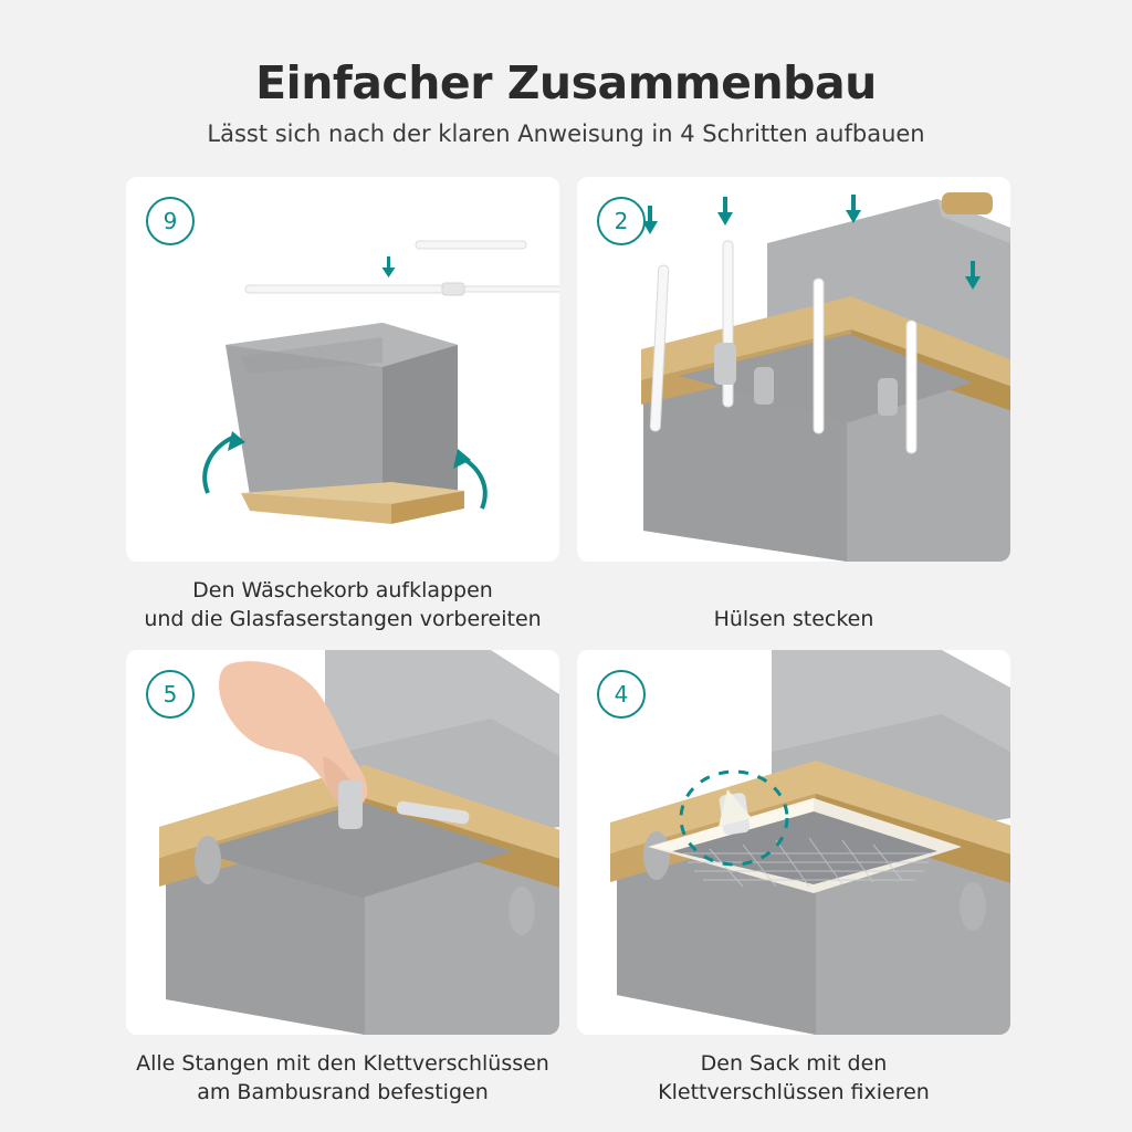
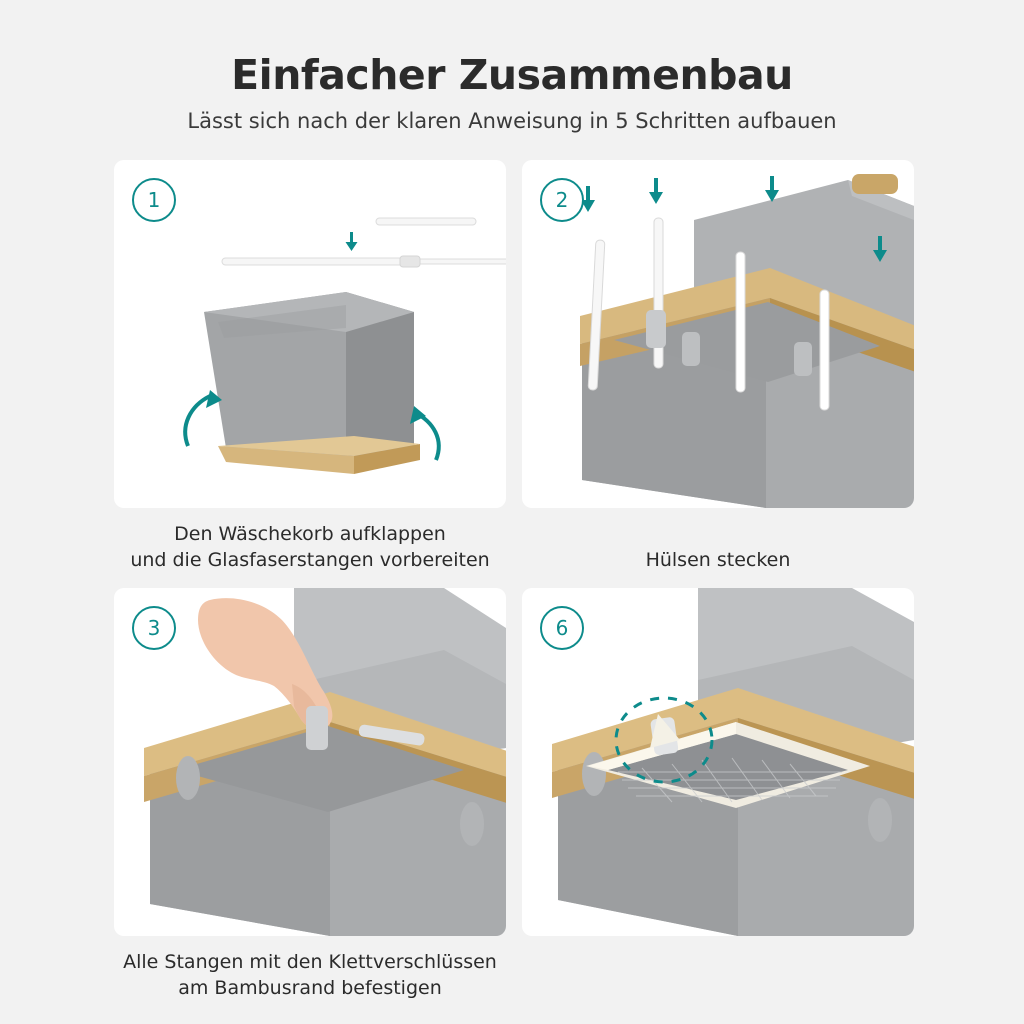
  Einfacher Zusammenbau
- Lässt sich nach der klaren Anweisung in 4 Schritten aufbauen
+ Lässt sich nach der klaren Anweisung in 5 Schritten aufbauen
- 9
+ 1
  Den Wäschekorb aufklappen
  und die Glasfaserstangen vorbereiten
  2
  Hülsen stecken
- 5
+ 3
  Alle Stangen mit den Klettverschlüssen
  am Bambusrand befestigen
- 4
+ 6
- Den Sack mit den
- Klettverschlüssen fixieren
